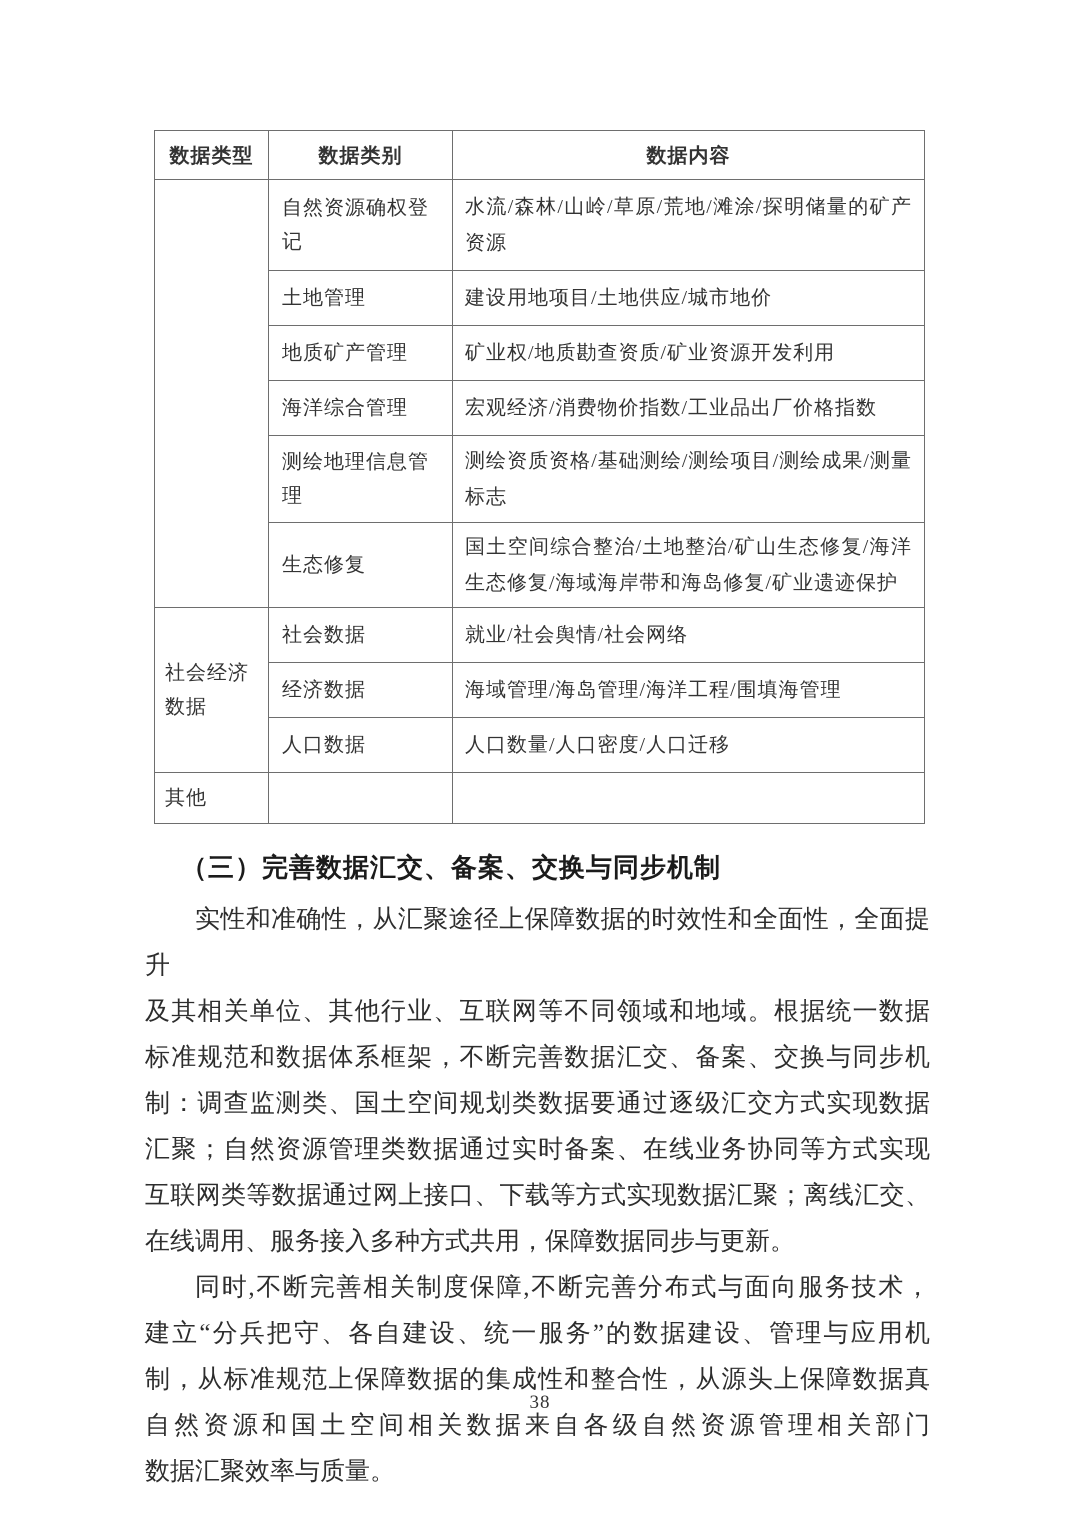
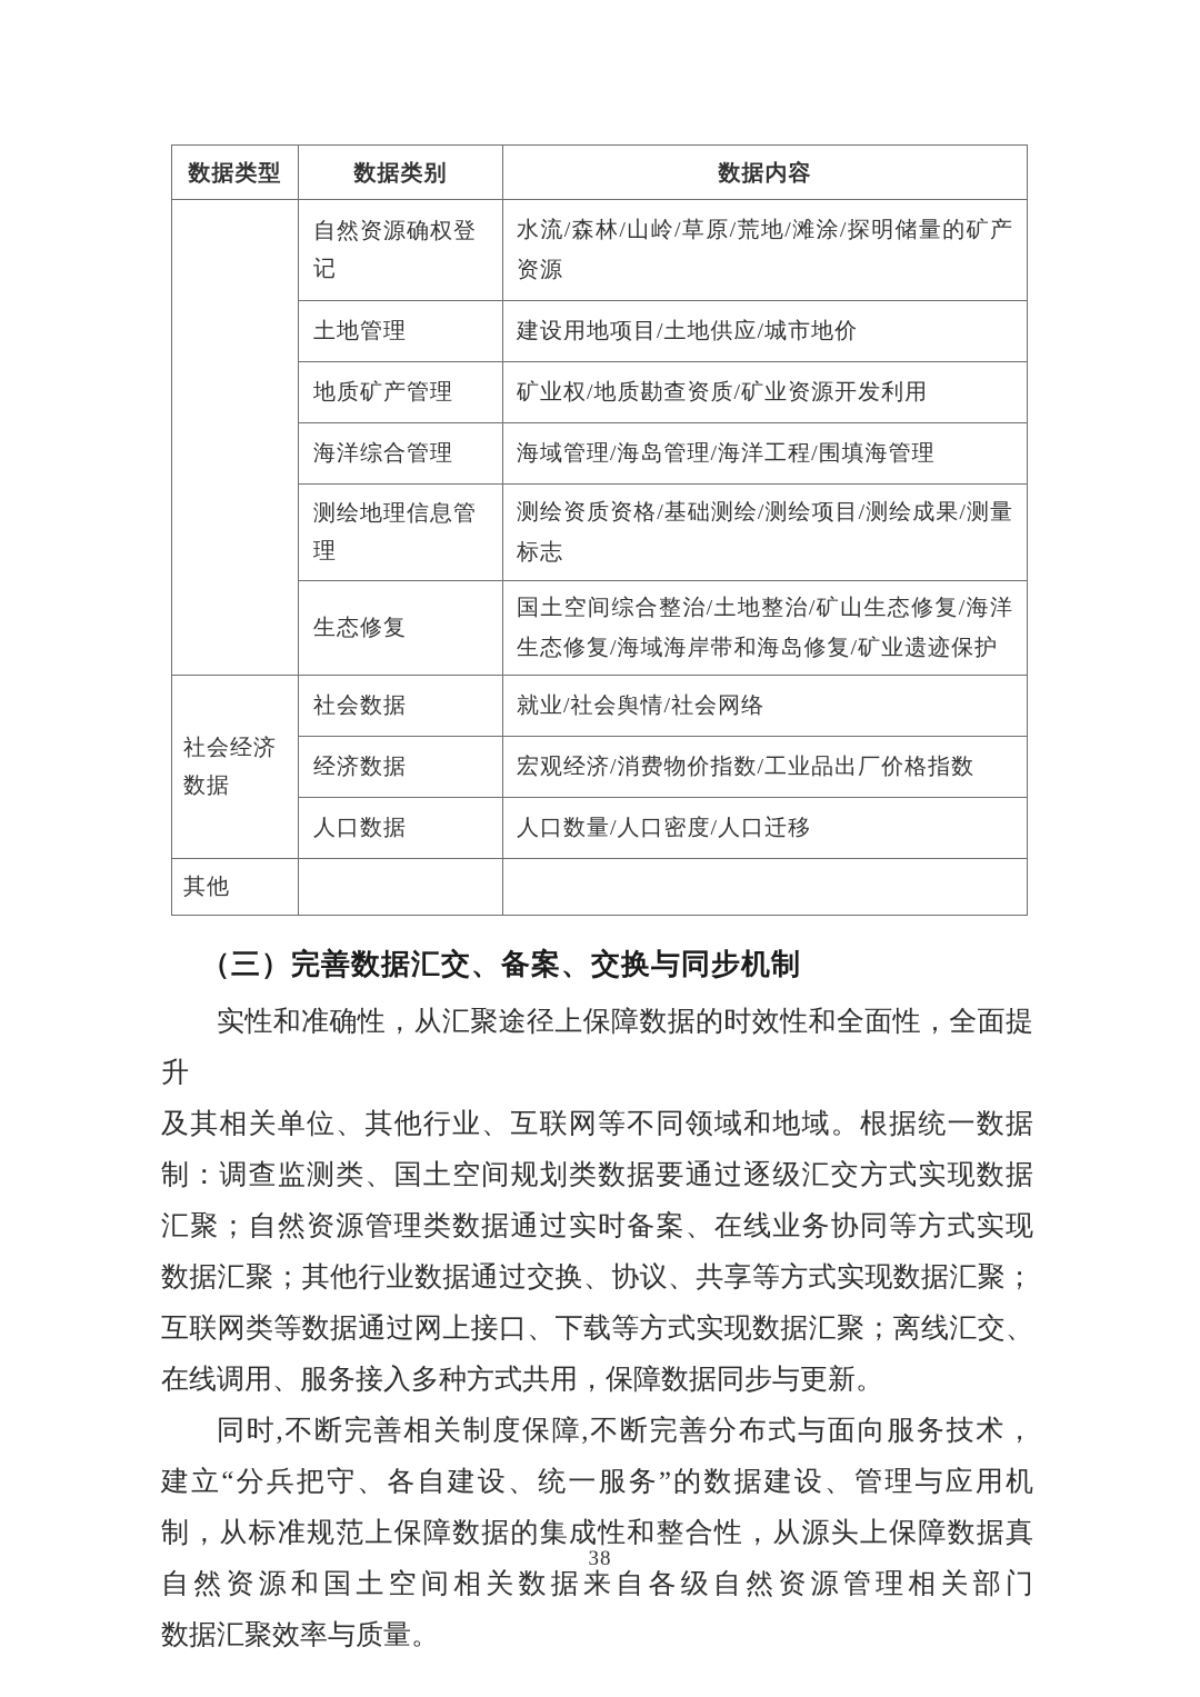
  数据类型	数据类别	数据内容
  	自然资源确权登记	水流/森林/山岭/草原/荒地/滩涂/探明储量的矿产资源
  土地管理	建设用地项目/土地供应/城市地价
  地质矿产管理	矿业权/地质勘查资质/矿业资源开发利用
- 海洋综合管理	宏观经济/消费物价指数/工业品出厂价格指数
+ 海洋综合管理	海域管理/海岛管理/海洋工程/围填海管理
  测绘地理信息管理	测绘资质资格/基础测绘/测绘项目/测绘成果/测量标志
  生态修复	国土空间综合整治/土地整治/矿山生态修复/海洋生态修复/海域海岸带和海岛修复/矿业遗迹保护
  社会经济数据	社会数据	就业/社会舆情/社会网络
- 经济数据	海域管理/海岛管理/海洋工程/围填海管理
+ 经济数据	宏观经济/消费物价指数/工业品出厂价格指数
  人口数据	人口数量/人口密度/人口迁移
  其他
  （三）完善数据汇交、备案、交换与同步机制
  实性和准确性，从汇聚途径上保障数据的时效性和全面性，全面提升
  及其相关单位、其他行业、互联网等不同领域和地域。根据统一数据
- 标准规范和数据体系框架，不断完善数据汇交、备案、交换与同步机
  制：调查监测类、国土空间规划类数据要通过逐级汇交方式实现数据
  汇聚；自然资源管理类数据通过实时备案、在线业务协同等方式实现
+ 数据汇聚；其他行业数据通过交换、协议、共享等方式实现数据汇聚；
  互联网类等数据通过网上接口、下载等方式实现数据汇聚；离线汇交、
  在线调用、服务接入多种方式共用，保障数据同步与更新。
  同时,不断完善相关制度保障,不断完善分布式与面向服务技术，
  建立“分兵把守、各自建设、统一服务”的数据建设、管理与应用机
  制，从标准规范上保障数据的集成性和整合性，从源头上保障数据真
  自然资源和国土空间相关数据来自各级自然资源管理相关部门
  数据汇聚效率与质量。
  38
